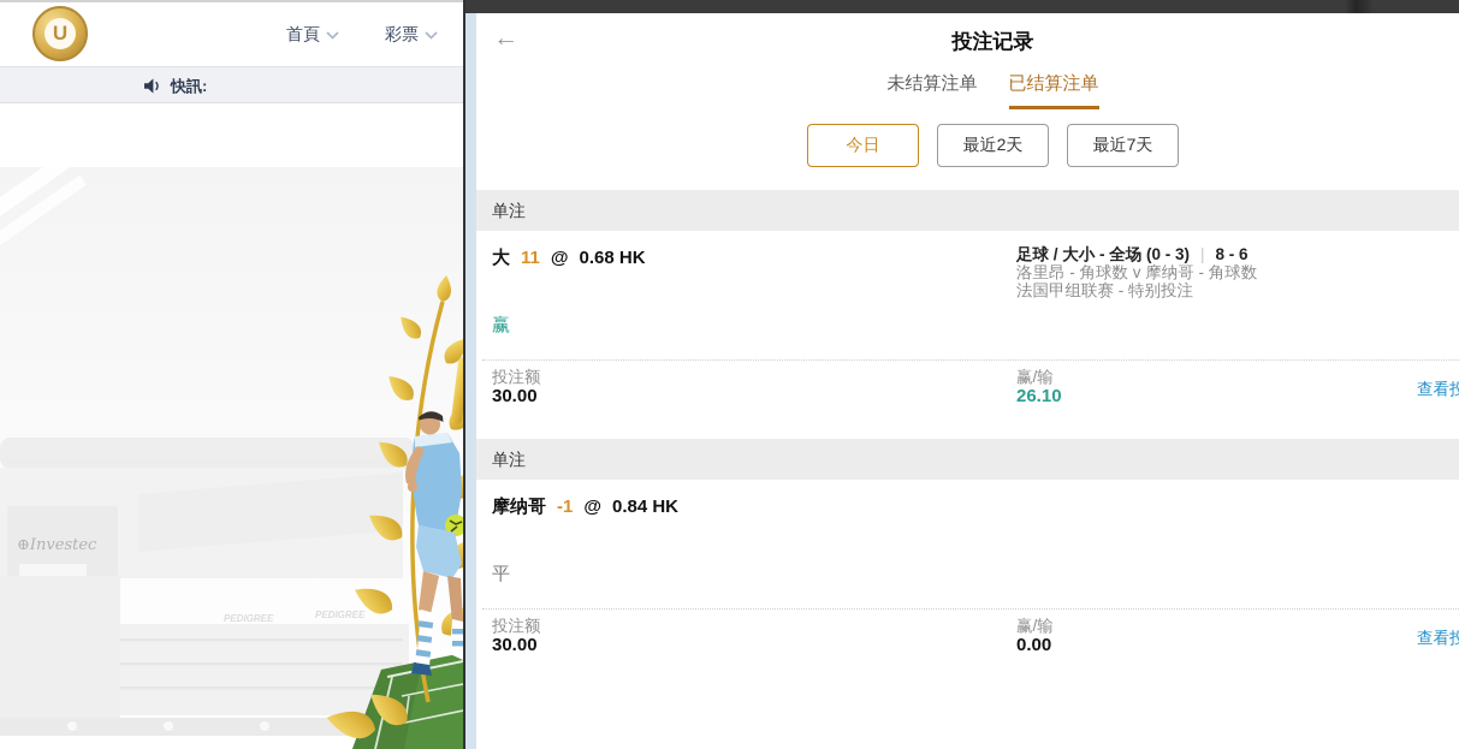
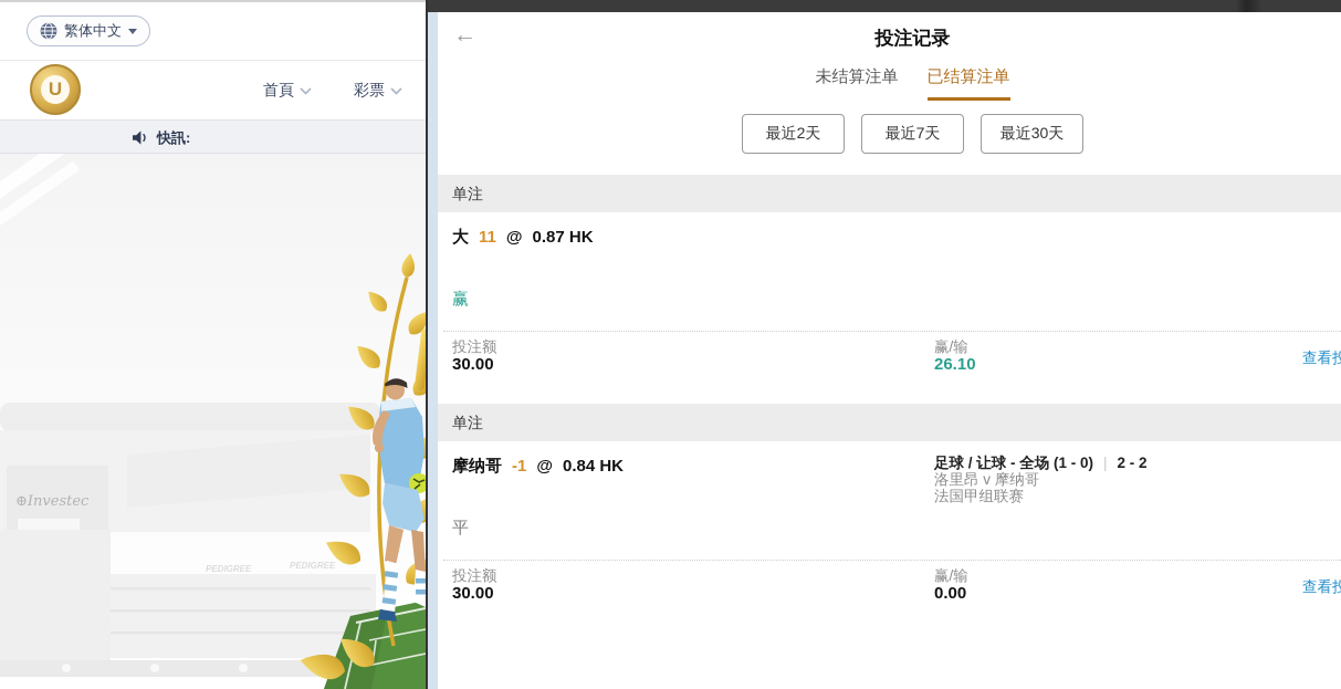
+ 繁体中文
  U
  首頁
  彩票
  快訊:
  ⊕Investec
  PEDIGREE
  PEDIGREE
  ←
  投注记录
  未结算注单
  已结算注单
- 今日
  最近2天
  最近7天
+ 最近30天
  单注
- 大 11 @ 0.68 HK
+ 大 11 @ 0.87 HK
- 足球 / 大小 - 全场 (0 - 3) | 8 - 6
- 洛里昂 - 角球数 v 摩纳哥 - 角球数
- 法国甲组联赛 - 特别投注
  赢
  投注额
  30.00
  赢/输
  26.10
  查看投
  单注
  摩纳哥 -1 @ 0.84 HK
+ 足球 / 让球 - 全场 (1 - 0) | 2 - 2
+ 洛里昂 v 摩纳哥
+ 法国甲组联赛
  平
  投注额
  30.00
  赢/输
  0.00
  查看投
